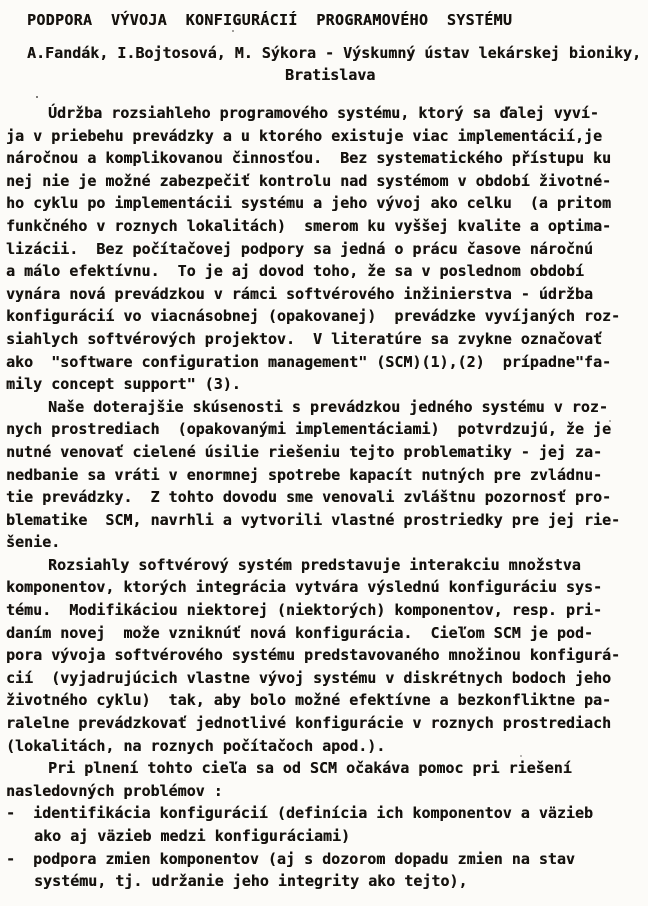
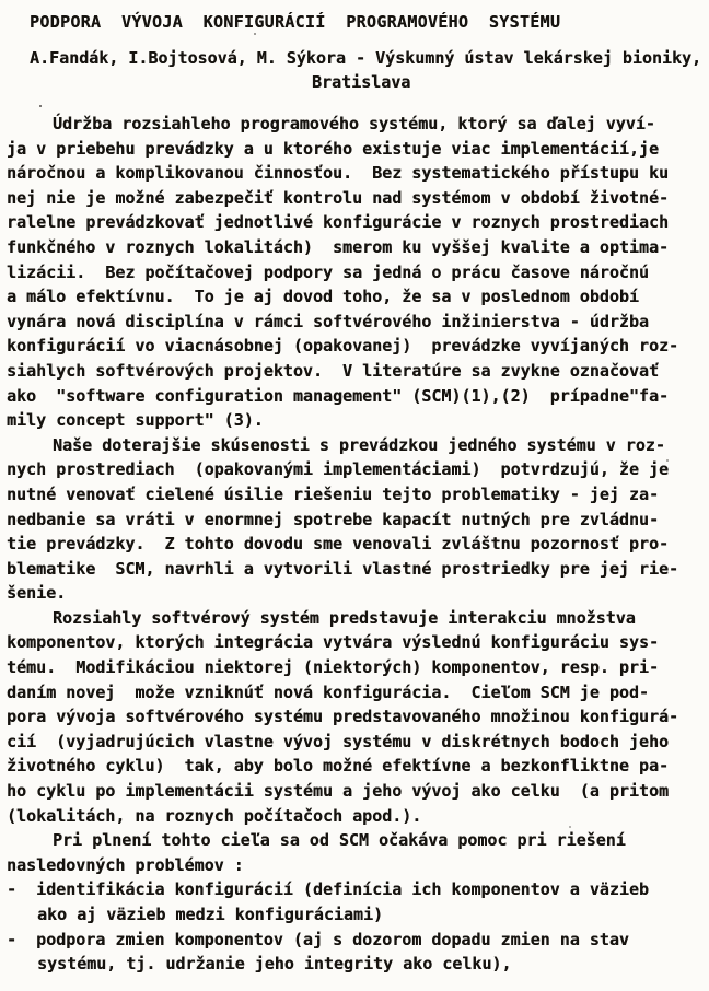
  PODPORA VÝVOJA KONFIGURÁCIÍ PROGRAMOVÉHO SYSTÉMU
  A.Fandák, I.Bojtosová, M. Sýkora - Výskumný ústav lekárskej bioniky,
  Bratislava
  Údržba rozsiahleho programového systému, ktorý sa ďalej vyví-
  ja v priebehu prevádzky a u ktorého existuje viac implementácií,je
  náročnou a komplikovanou činnosťou. Bez systematického přístupu ku
  nej nie je možné zabezpečiť kontrolu nad systémom v období životné-
- ho cyklu po implementácii systému a jeho vývoj ako celku (a pritom
+ ralelne prevádzkovať jednotlivé konfigurácie v roznych prostrediach
  funkčného v roznych lokalitách) smerom ku vyššej kvalite a optima-
  lizácii. Bez počítačovej podpory sa jedná o prácu časove náročnú
  a málo efektívnu. To je aj dovod toho, že sa v poslednom období
- vynára nová prevádzkou v rámci softvérového inžinierstva - údržba
+ vynára nová disciplína v rámci softvérového inžinierstva - údržba
  konfigurácií vo viacnásobnej (opakovanej) prevádzke vyvíjaných roz-
  siahlych softvérových projektov. V literatúre sa zvykne označovať
  ako "software configuration management" (SCM)(1),(2) prípadne"fa-
  mily concept support" (3).
  Naše doterajšie skúsenosti s prevádzkou jedného systému v roz-
  nych prostrediach (opakovanými implementáciami) potvrdzujú, že je
  nutné venovať cielené úsilie riešeniu tejto problematiky - jej za-
  nedbanie sa vráti v enormnej spotrebe kapacít nutných pre zvládnu-
  tie prevádzky. Z tohto dovodu sme venovali zvláštnu pozornosť pro-
  blematike SCM, navrhli a vytvorili vlastné prostriedky pre jej rie-
  šenie.
  Rozsiahly softvérový systém predstavuje interakciu množstva
  komponentov, ktorých integrácia vytvára výslednú konfiguráciu sys-
  tému. Modifikáciou niektorej (niektorých) komponentov, resp. pri-
  daním novej može vzniknúť nová konfigurácia. Cieľom SCM je pod-
  pora vývoja softvérového systému predstavovaného množinou konfigurá-
  cií (vyjadrujúcich vlastne vývoj systému v diskrétnych bodoch jeho
  životného cyklu) tak, aby bolo možné efektívne a bezkonfliktne pa-
- ralelne prevádzkovať jednotlivé konfigurácie v roznych prostrediach
+ ho cyklu po implementácii systému a jeho vývoj ako celku (a pritom
  (lokalitách, na roznych počítačoch apod.).
  Pri plnení tohto cieľa sa od SCM očakáva pomoc pri riešení
  nasledovných problémov :
  - identifikácia konfigurácií (definícia ich komponentov a väzieb
  ako aj väzieb medzi konfiguráciami)
  - podpora zmien komponentov (aj s dozorom dopadu zmien na stav
- systému, tj. udržanie jeho integrity ako tejto),
+ systému, tj. udržanie jeho integrity ako celku),
